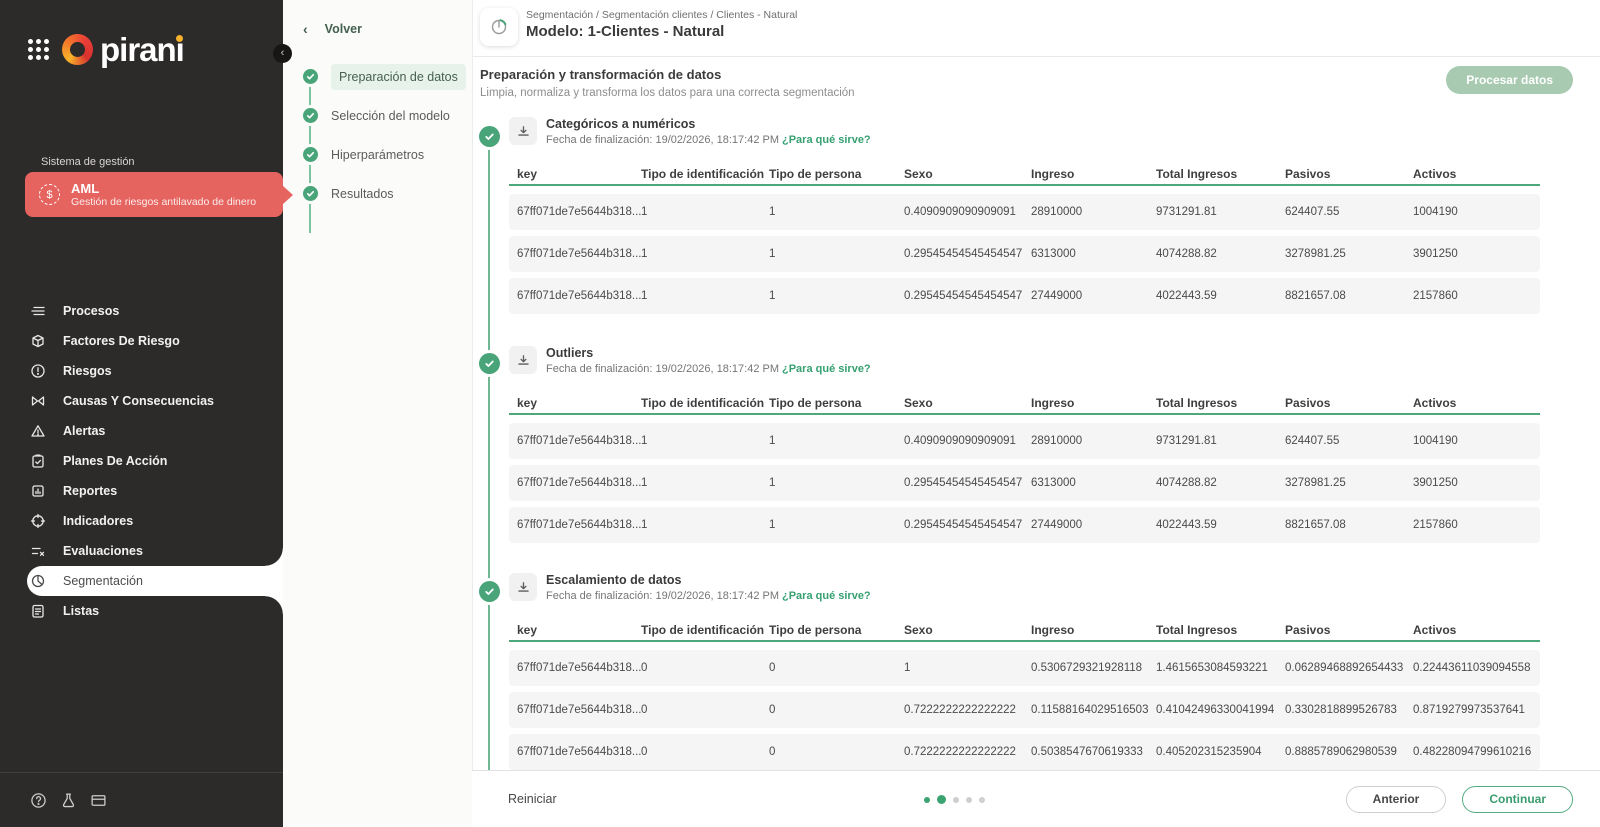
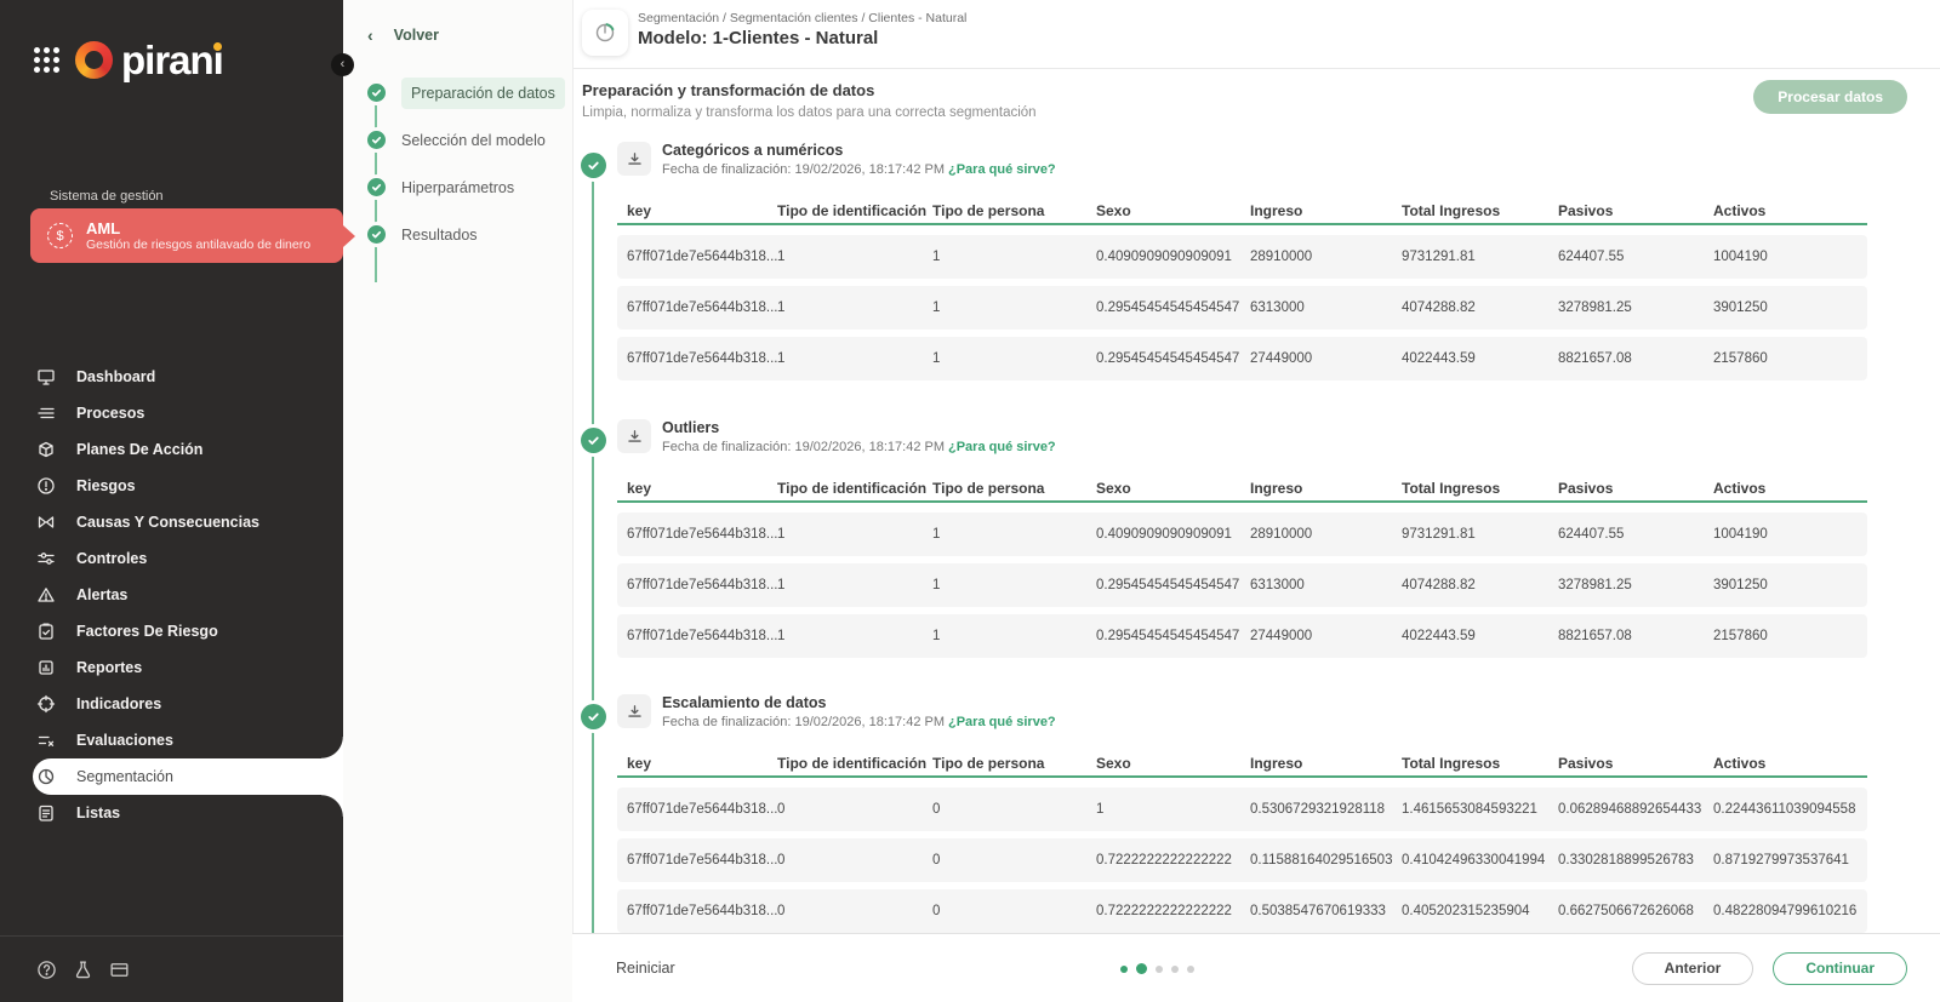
  pirani
  ‹
  Sistema de gestión
  $
  AML
  Gestión de riesgos antilavado de dinero
+ Dashboard
  Procesos
- Factores De Riesgo
+ Planes De Acción
  Riesgos
  Causas Y Consecuencias
+ Controles
  Alertas
- Planes De Acción
+ Factores De Riesgo
  Reportes
  Indicadores
  Evaluaciones
  Segmentación
  Listas
  ‹
  Volver
  Preparación de datos
  Selección del modelo
  Hiperparámetros
  Resultados
  Segmentación / Segmentación clientes / Clientes - Natural
  Modelo: 1-Clientes - Natural
  Preparación y transformación de datos
  Limpia, normaliza y transforma los datos para una correcta segmentación
  Procesar datos
  Categóricos a numéricos
  Fecha de finalización: 19/02/2026, 18:17:42 PM ¿Para qué sirve?
  key
  Tipo de identificación
  Tipo de persona
  Sexo
  Ingreso
  Total Ingresos
  Pasivos
  Activos
  67ff071de7e5644b318...
  1
  1
  0.4090909090909091
  28910000
  9731291.81
  624407.55
  1004190
  67ff071de7e5644b318...
  1
  1
  0.29545454545454547
  6313000
  4074288.82
  3278981.25
  3901250
  67ff071de7e5644b318...
  1
  1
  0.29545454545454547
  27449000
  4022443.59
  8821657.08
  2157860
  Outliers
  Fecha de finalización: 19/02/2026, 18:17:42 PM ¿Para qué sirve?
  key
  Tipo de identificación
  Tipo de persona
  Sexo
  Ingreso
  Total Ingresos
  Pasivos
  Activos
  67ff071de7e5644b318...
  1
  1
  0.4090909090909091
  28910000
  9731291.81
  624407.55
  1004190
  67ff071de7e5644b318...
  1
  1
  0.29545454545454547
  6313000
  4074288.82
  3278981.25
  3901250
  67ff071de7e5644b318...
  1
  1
  0.29545454545454547
  27449000
  4022443.59
  8821657.08
  2157860
  Escalamiento de datos
  Fecha de finalización: 19/02/2026, 18:17:42 PM ¿Para qué sirve?
  key
  Tipo de identificación
  Tipo de persona
  Sexo
  Ingreso
  Total Ingresos
  Pasivos
  Activos
  67ff071de7e5644b318...
  0
  0
  1
  0.5306729321928118
  1.4615653084593221
  0.06289468892654433
  0.22443611039094558
  67ff071de7e5644b318...
  0
  0
  0.7222222222222222
  0.11588164029516503
  0.41042496330041994
  0.3302818899526783
  0.8719279973537641
  67ff071de7e5644b318...
  0
  0
  0.7222222222222222
  0.5038547670619333
  0.405202315235904
- 0.8885789062980539
+ 0.6627506672626068
  0.48228094799610216
  Reiniciar
  Anterior
  Continuar
